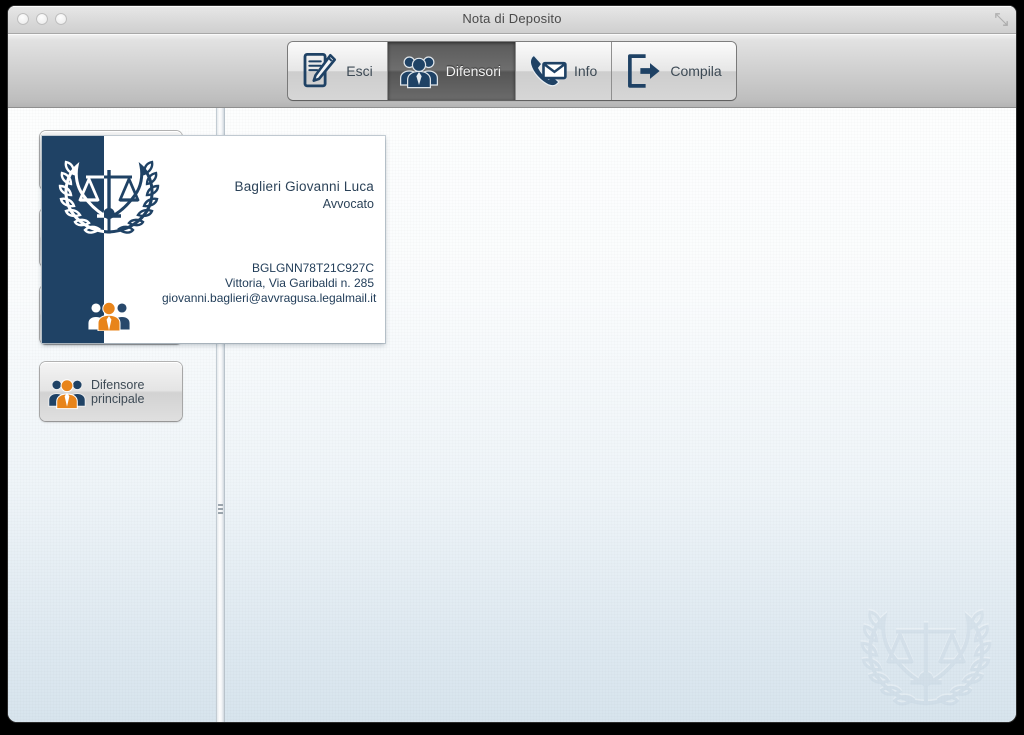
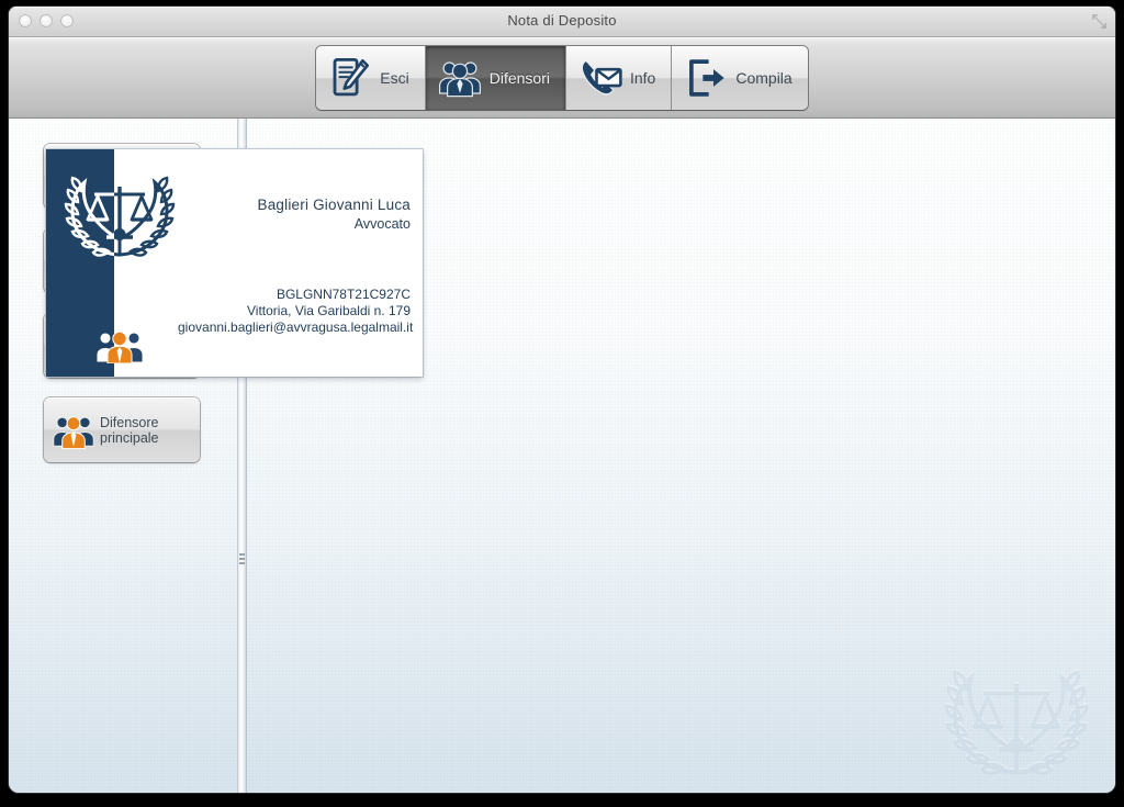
  Nota di Deposito
  Esci
  Difensori
  Info
  Compila
  Difensore
  principale
  Baglieri Giovanni Luca
  Avvocato
  BGLGNN78T21C927C
- Vittoria, Via Garibaldi n. 285
+ Vittoria, Via Garibaldi n. 179
  giovanni.baglieri@avvragusa.legalmail.it
